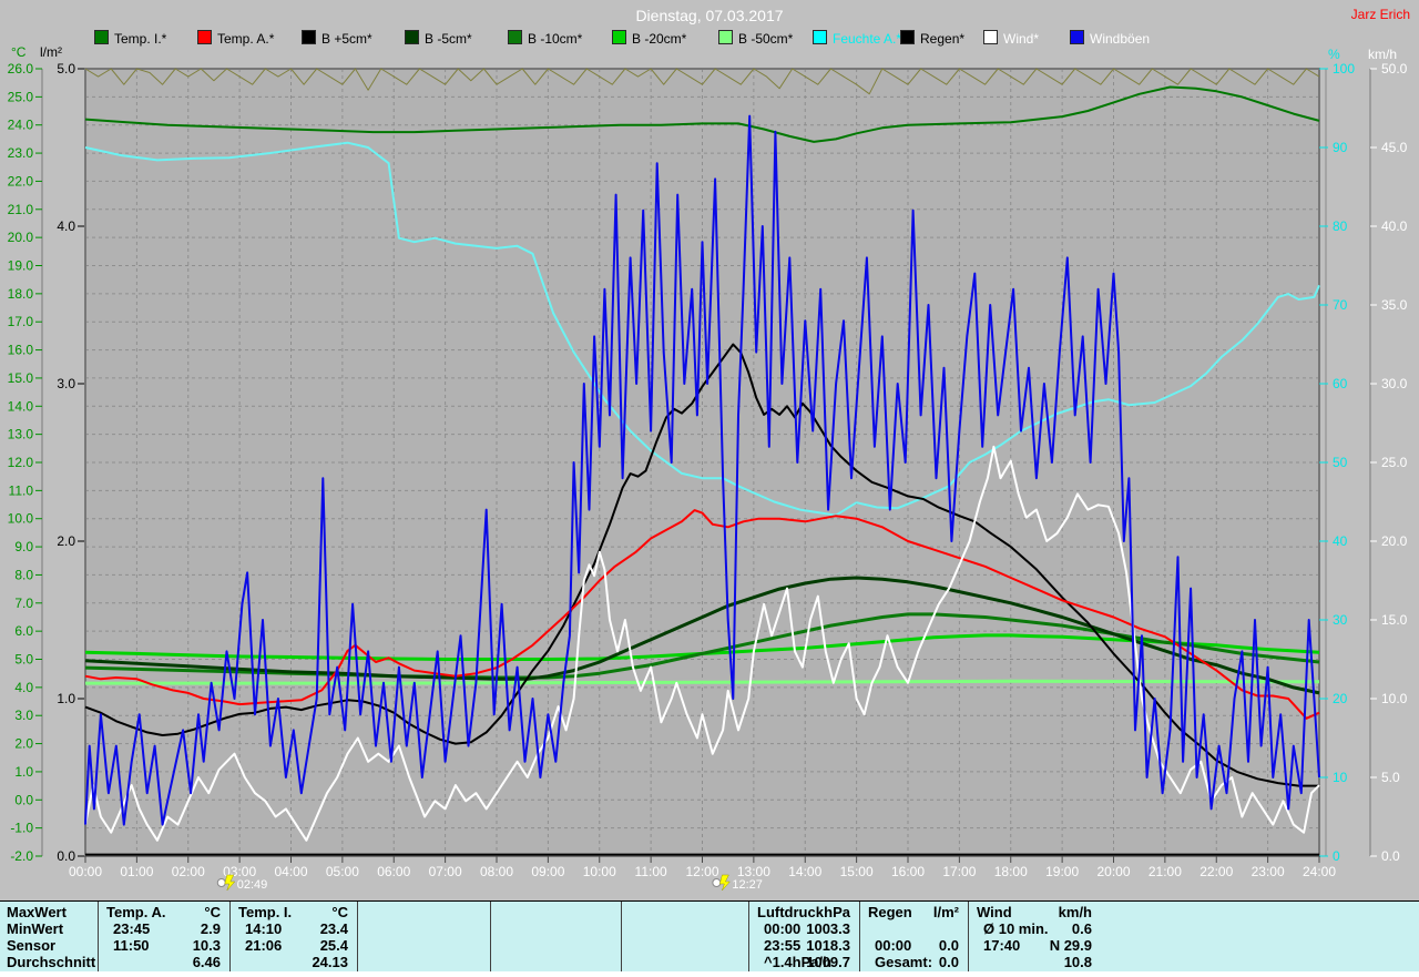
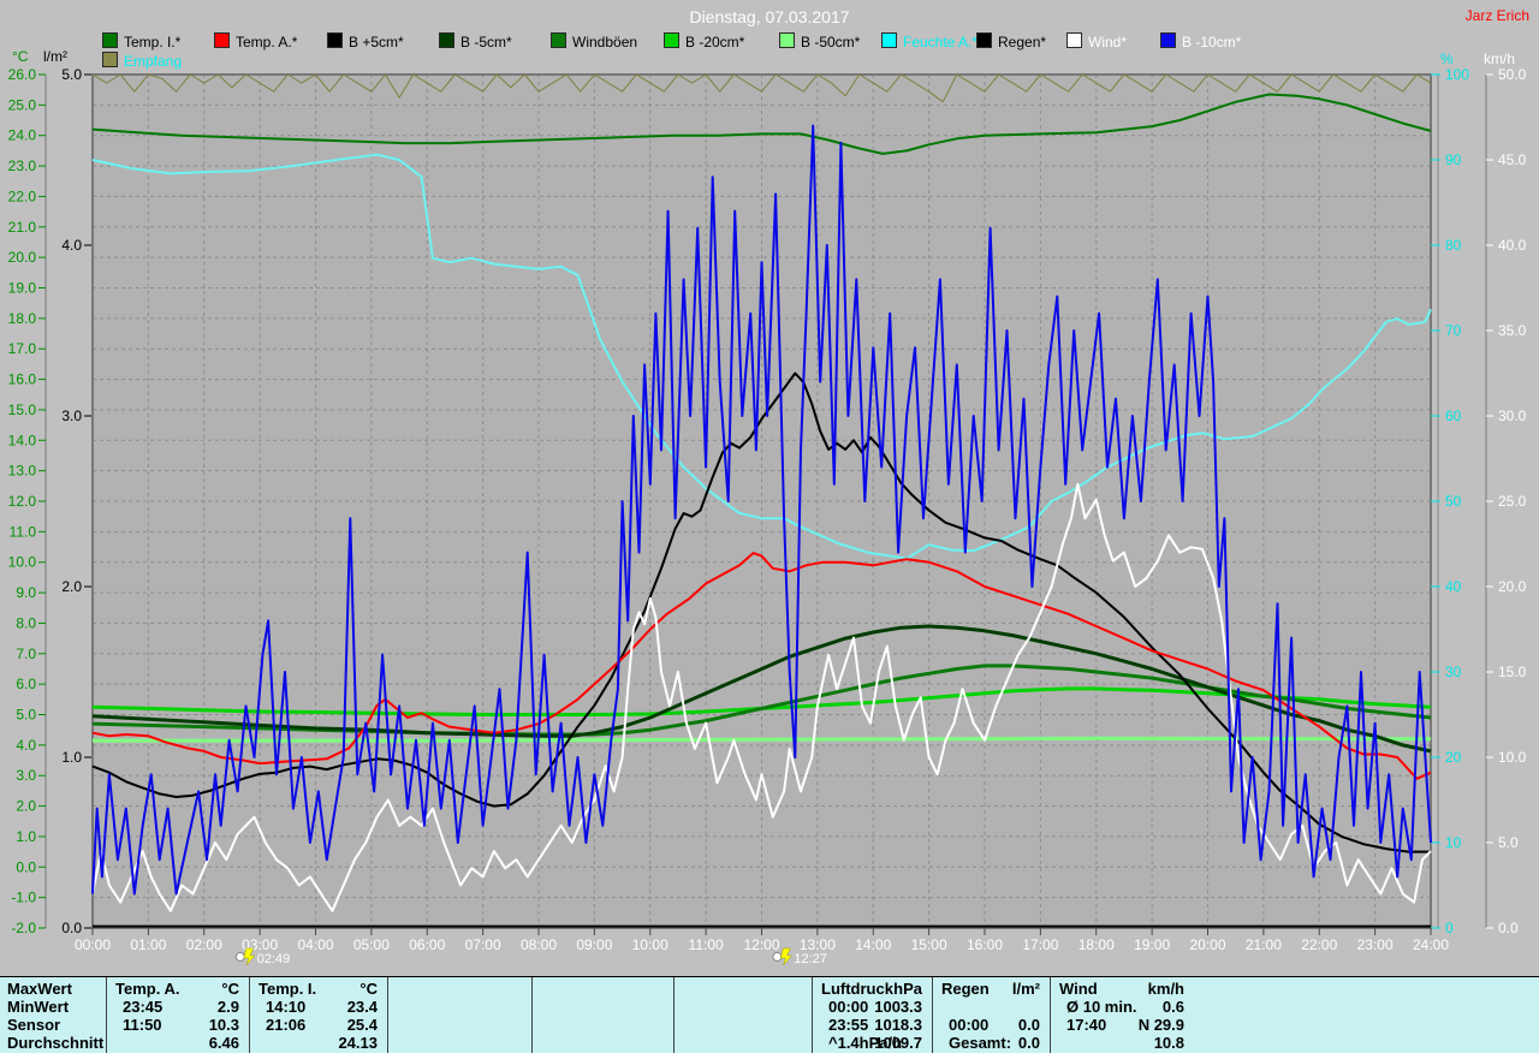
  Dienstag, 07.03.2017
  Jarz Erich
  Temp. I.*
  Temp. A.*
  B +5cm*
  B -5cm*
- B -10cm*
+ Windböen
  B -20cm*
  B -50cm*
  Feuchte A.*
  Regen*
  Wind*
- Windböen
+ B -10cm*
+ Empfang
  °C
  l/m²
  %
  km/h
  26.0
  25.0
  24.0
  23.0
  22.0
  21.0
  20.0
  19.0
  18.0
  17.0
  16.0
  15.0
  14.0
  13.0
  12.0
  11.0
  10.0
  9.0
  8.0
  7.0
  6.0
  5.0
  4.0
  3.0
  2.0
  1.0
  0.0
  -1.0
  -2.0
  5.0
  4.0
  3.0
  2.0
  1.0
  0.0
  100
  90
  80
  70
  60
  50
  40
  30
  20
  10
  0
  50.0
  45.0
  40.0
  35.0
  30.0
  25.0
  20.0
  15.0
  10.0
  5.0
  0.0
  00:00
  01:00
  02:00
  03:00
  04:00
  05:00
  06:00
  07:00
  08:00
  09:00
  10:00
  11:00
  12:00
  13:00
  14:00
  15:00
  16:00
  17:00
  18:00
  19:00
  20:00
  21:00
  22:00
  23:00
  24:00
  02:49
  12:27
  MaxWert
  MinWert
  Sensor
  Durchschnitt
  Temp. A.
  °C
  23:45
  2.9
  11:50
  10.3
  6.46
  Temp. I.
  °C
  14:10
  23.4
  21:06
  25.4
  24.13
  Luftdruck
  hPa
  00:00
  1003.3
  23:55
  1018.3
  ^1.4hPa/h
  1009.7
  Regen
  l/m²
  00:00
  0.0
  Gesamt:
  0.0
  Wind
  km/h
  Ø 10 min.
  0.6
  17:40
  N 29.9
  10.8
